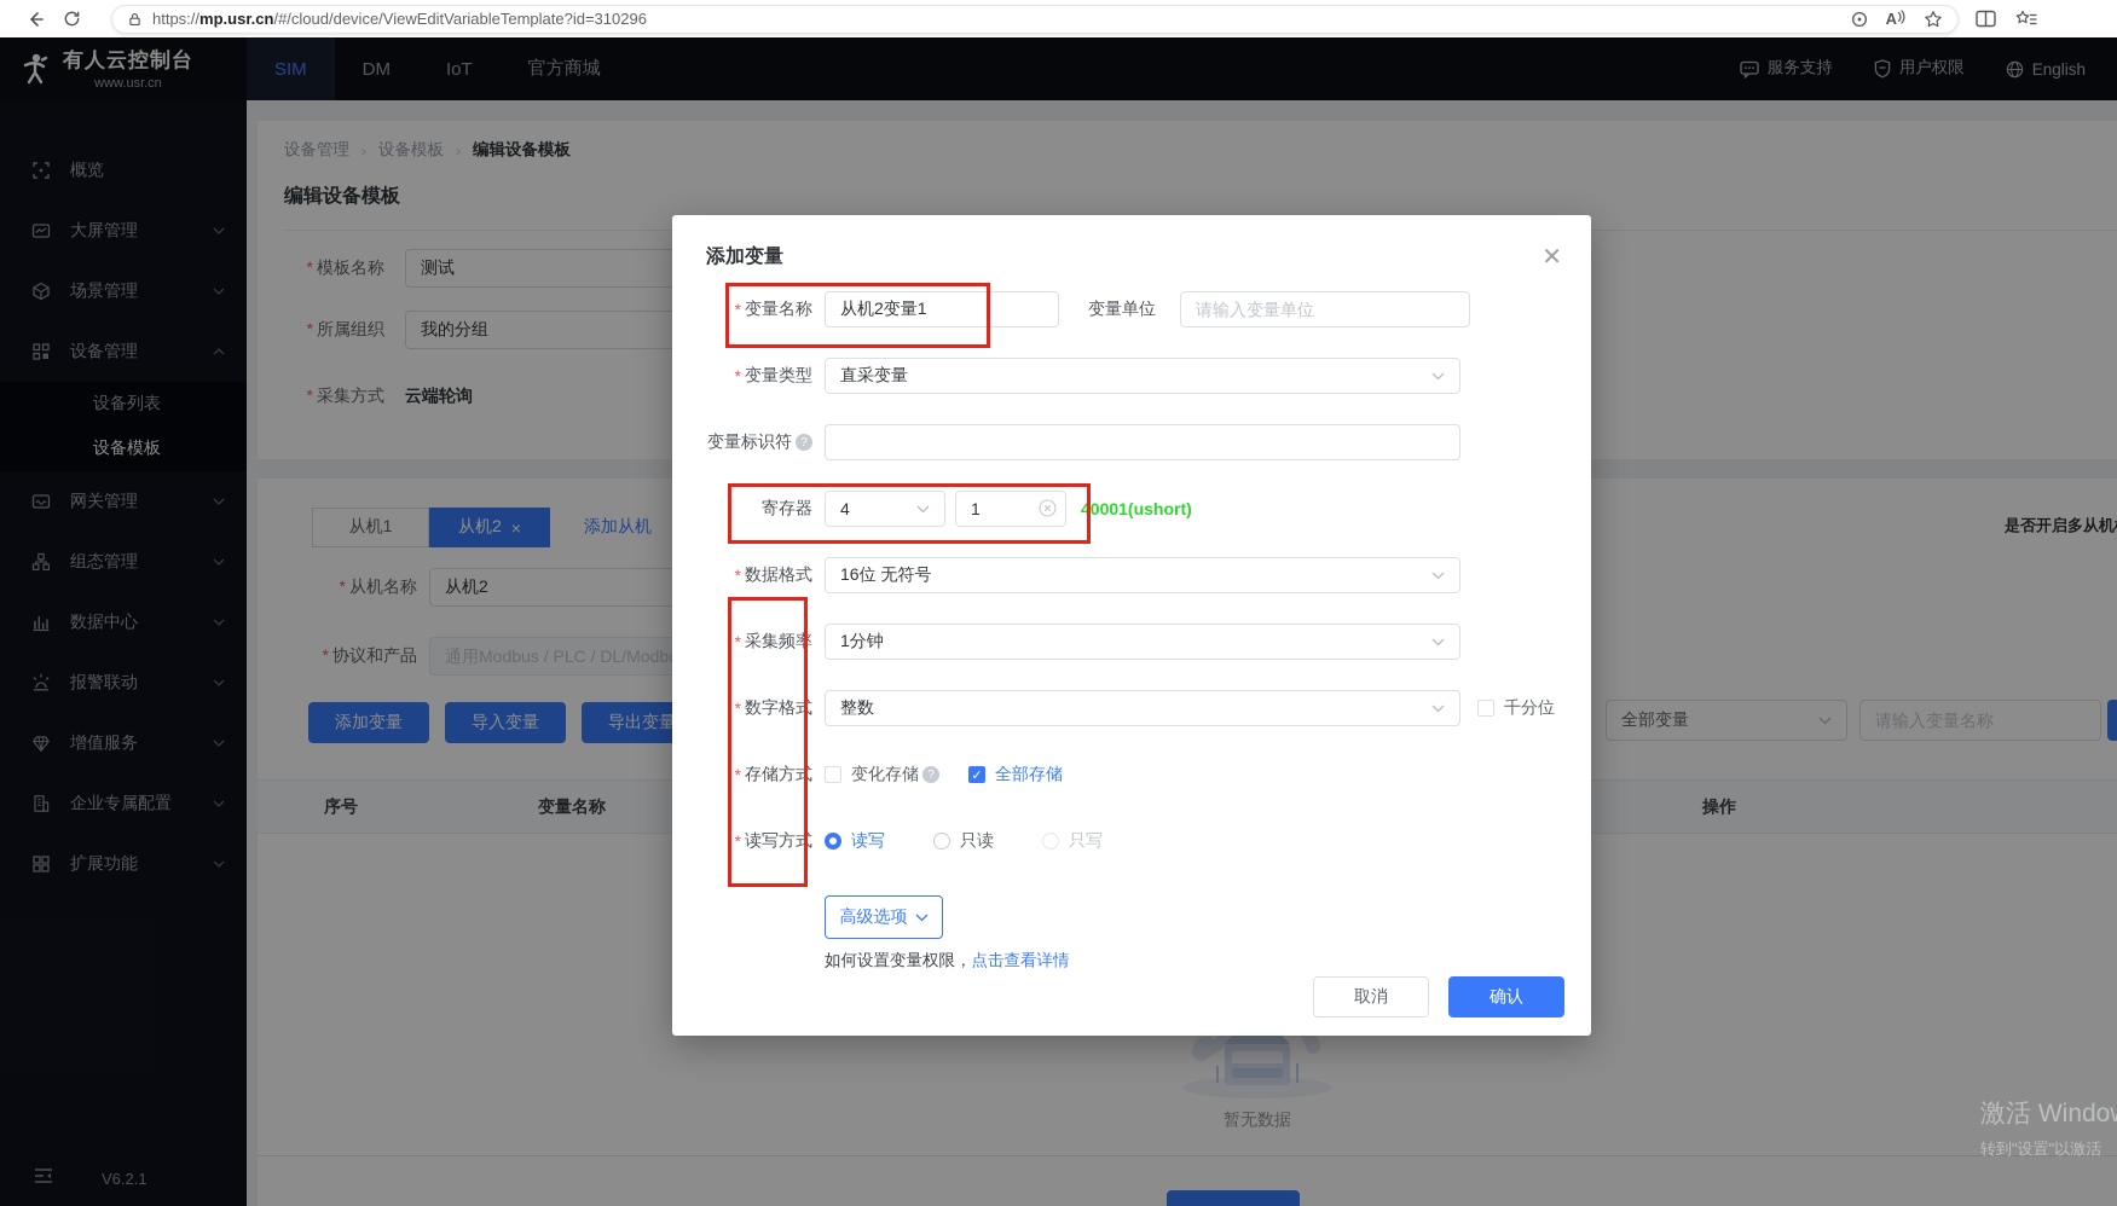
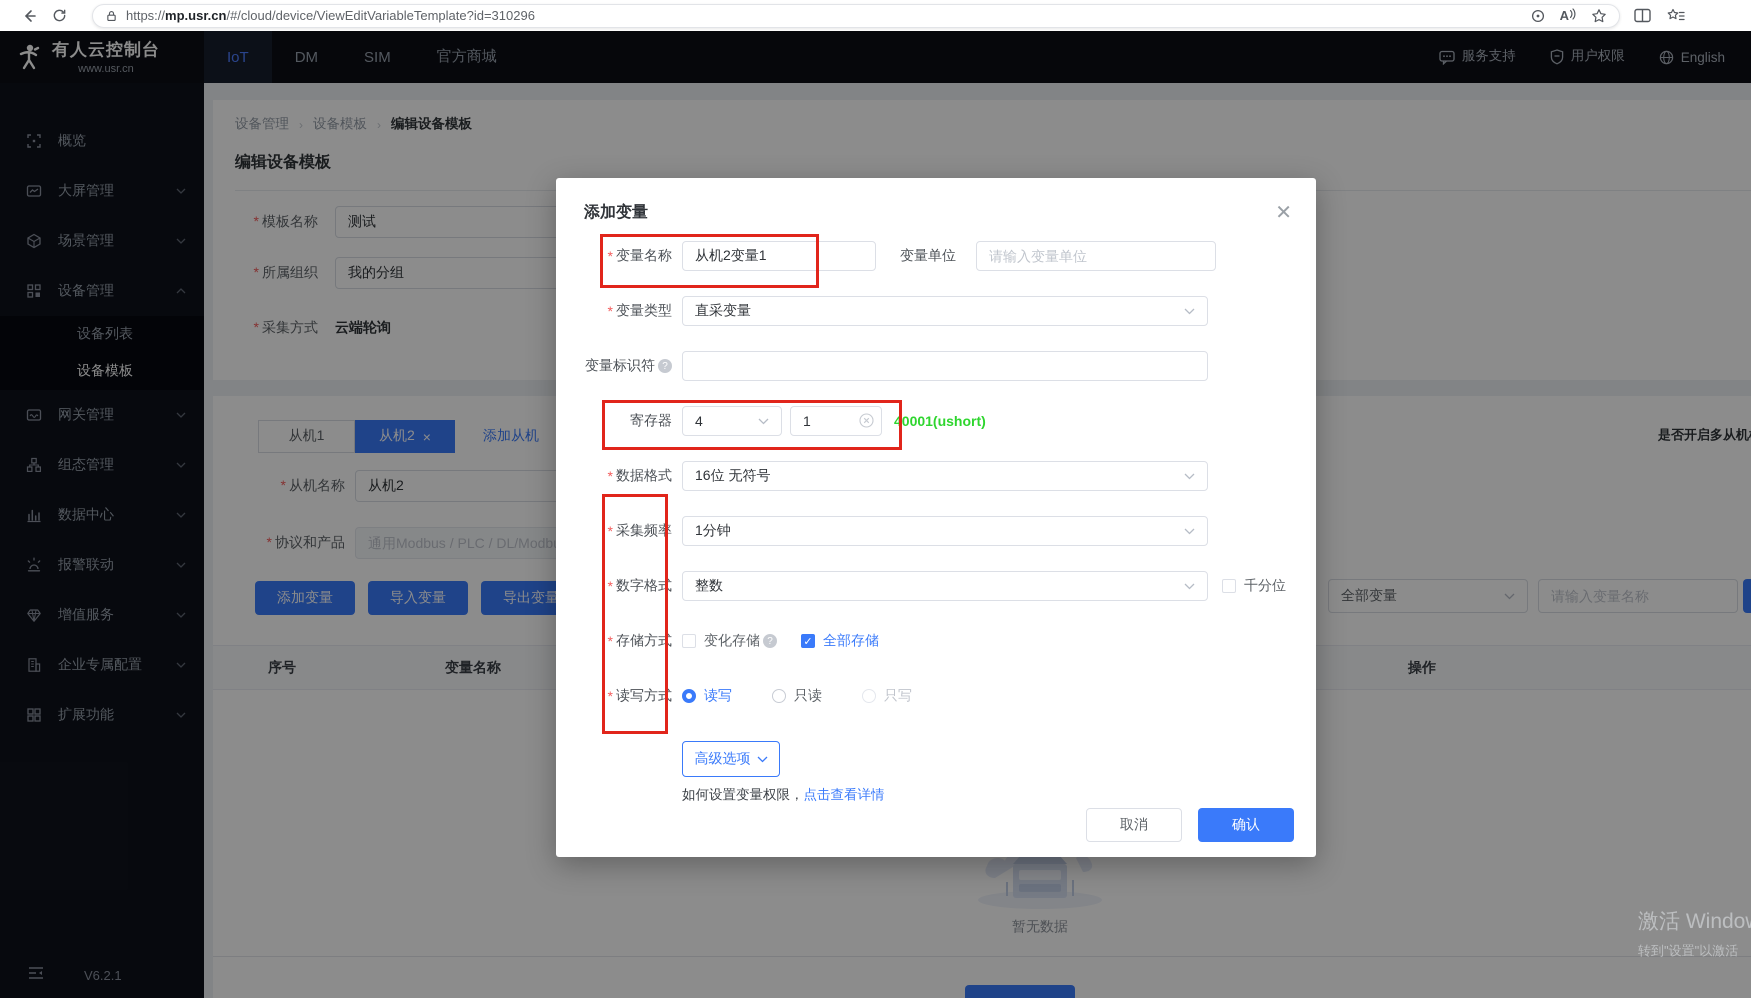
  https://mp.usr.cn/#/cloud/device/ViewEditVariableTemplate?id=310296
  A
  有人云控制台
  www.usr.cn
- SIM
+ IoT
  DM
- IoT
+ SIM
  官方商城
  服务支持
  用户权限
  English
  概览
  大屏管理
  场景管理
  设备管理
  设备列表
  设备模板
  网关管理
  组态管理
  数据中心
  报警联动
  增值服务
  企业专属配置
  扩展功能
  V6.2.1
  设备管理
  ›
  设备模板
  ›
  编辑设备模板
  编辑设备模板
  * 模板名称
  测试
  * 所属组织
  我的分组
  * 采集方式
  云端轮询
  从机1
  从机2
  ×
  添加从机
  是否开启多从机
  * 从机名称
  从机2
  * 协议和产品
  通用Modbus / PLC / DL/Modb
  添加变量
  导入变量
  导出变量
  全部变量
  请输入变量名称
  序号
  变量名称
  操作
  暂无数据
  激活 Windo
  转到"设置"以激活
  添加变量
  ✕
  *
  变量名称
  从机2变量1
  变量单位
  请输入变量单位
  *
  变量类型
  直采变量
  变量标识符
  ?
  寄存器
  4
  1
  40001(ushort)
  *
  数据格式
  16位 无符号
  *
  采集频率
  1分钟
  *
  数字格式
  整数
  千分位
  *
  存储方式
  变化存储
  ?
  ✓
  全部存储
  *
  读写方式
  读写
  只读
  只写
  高级选项
  如何设置变量权限，点击查看详情
  取消
  确认
